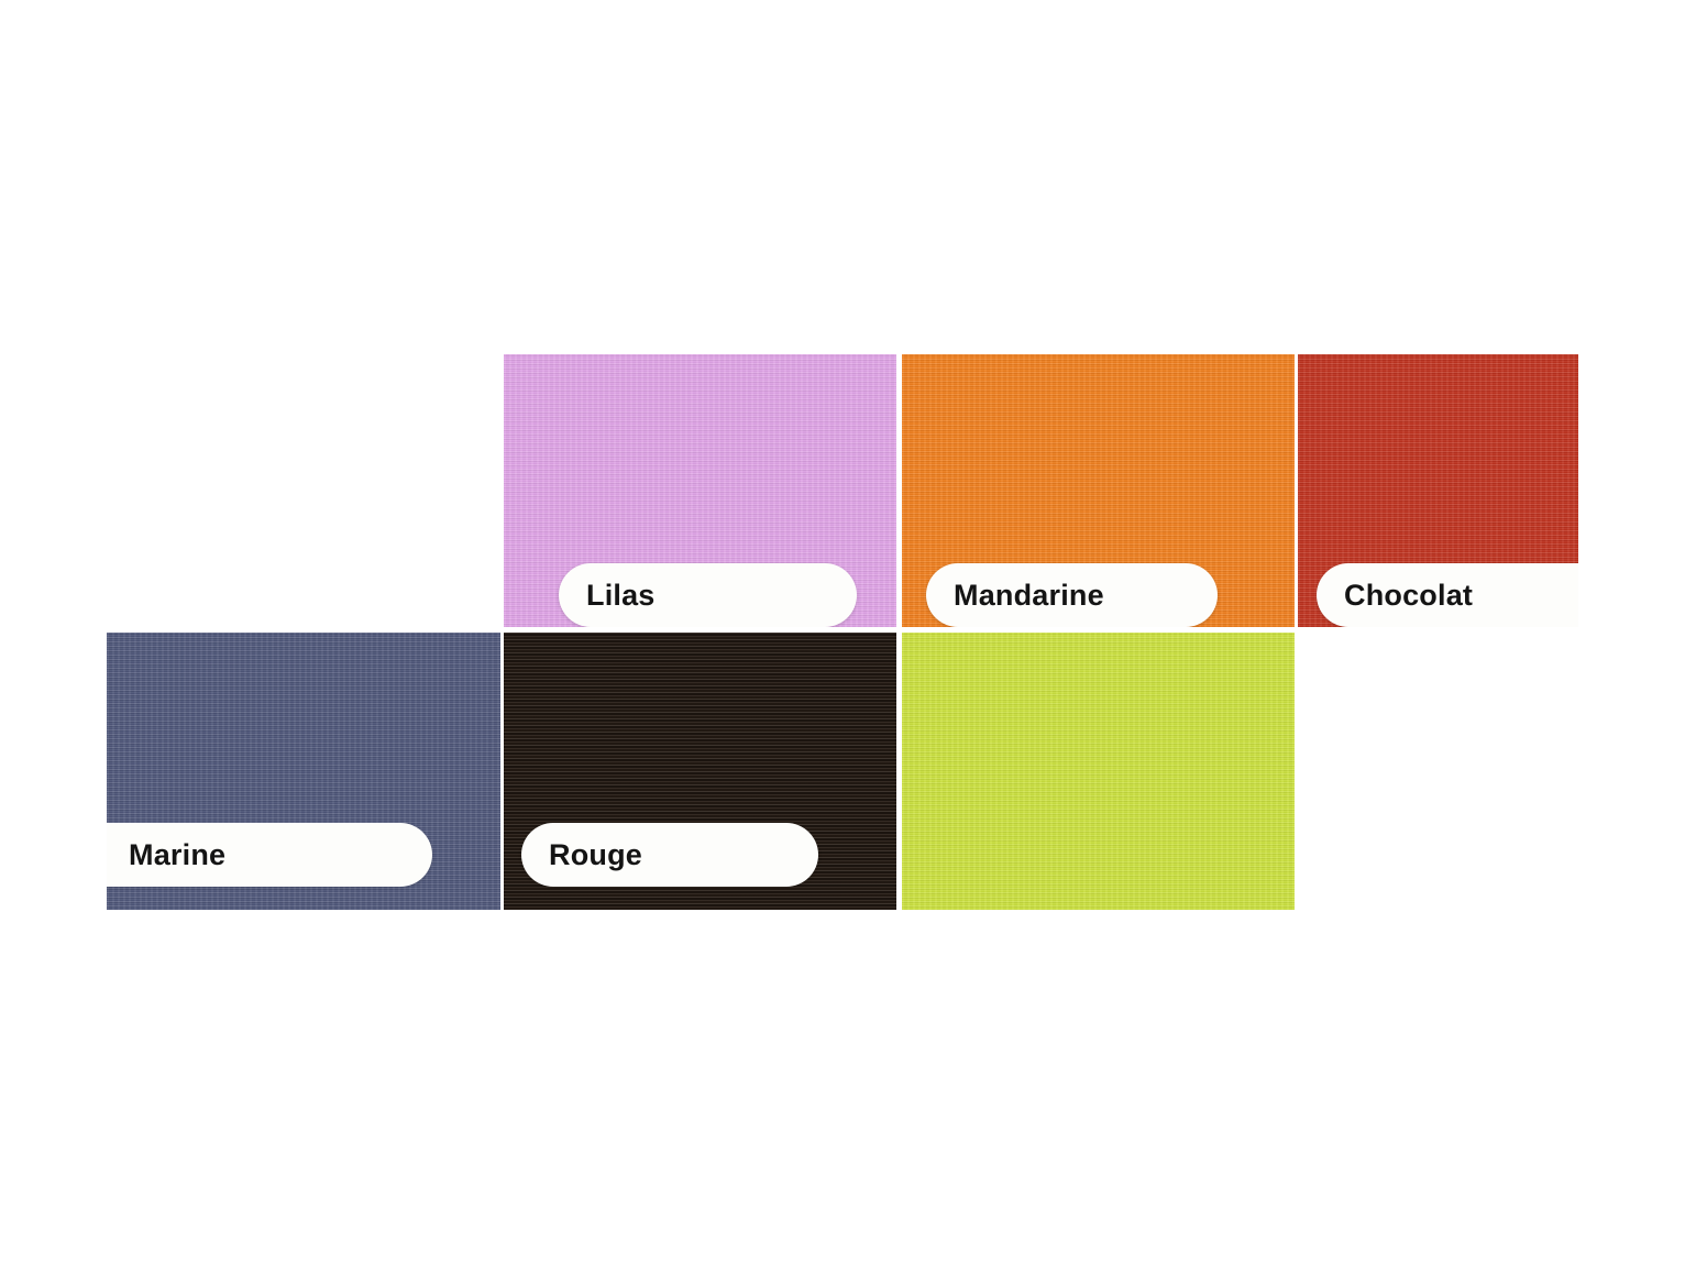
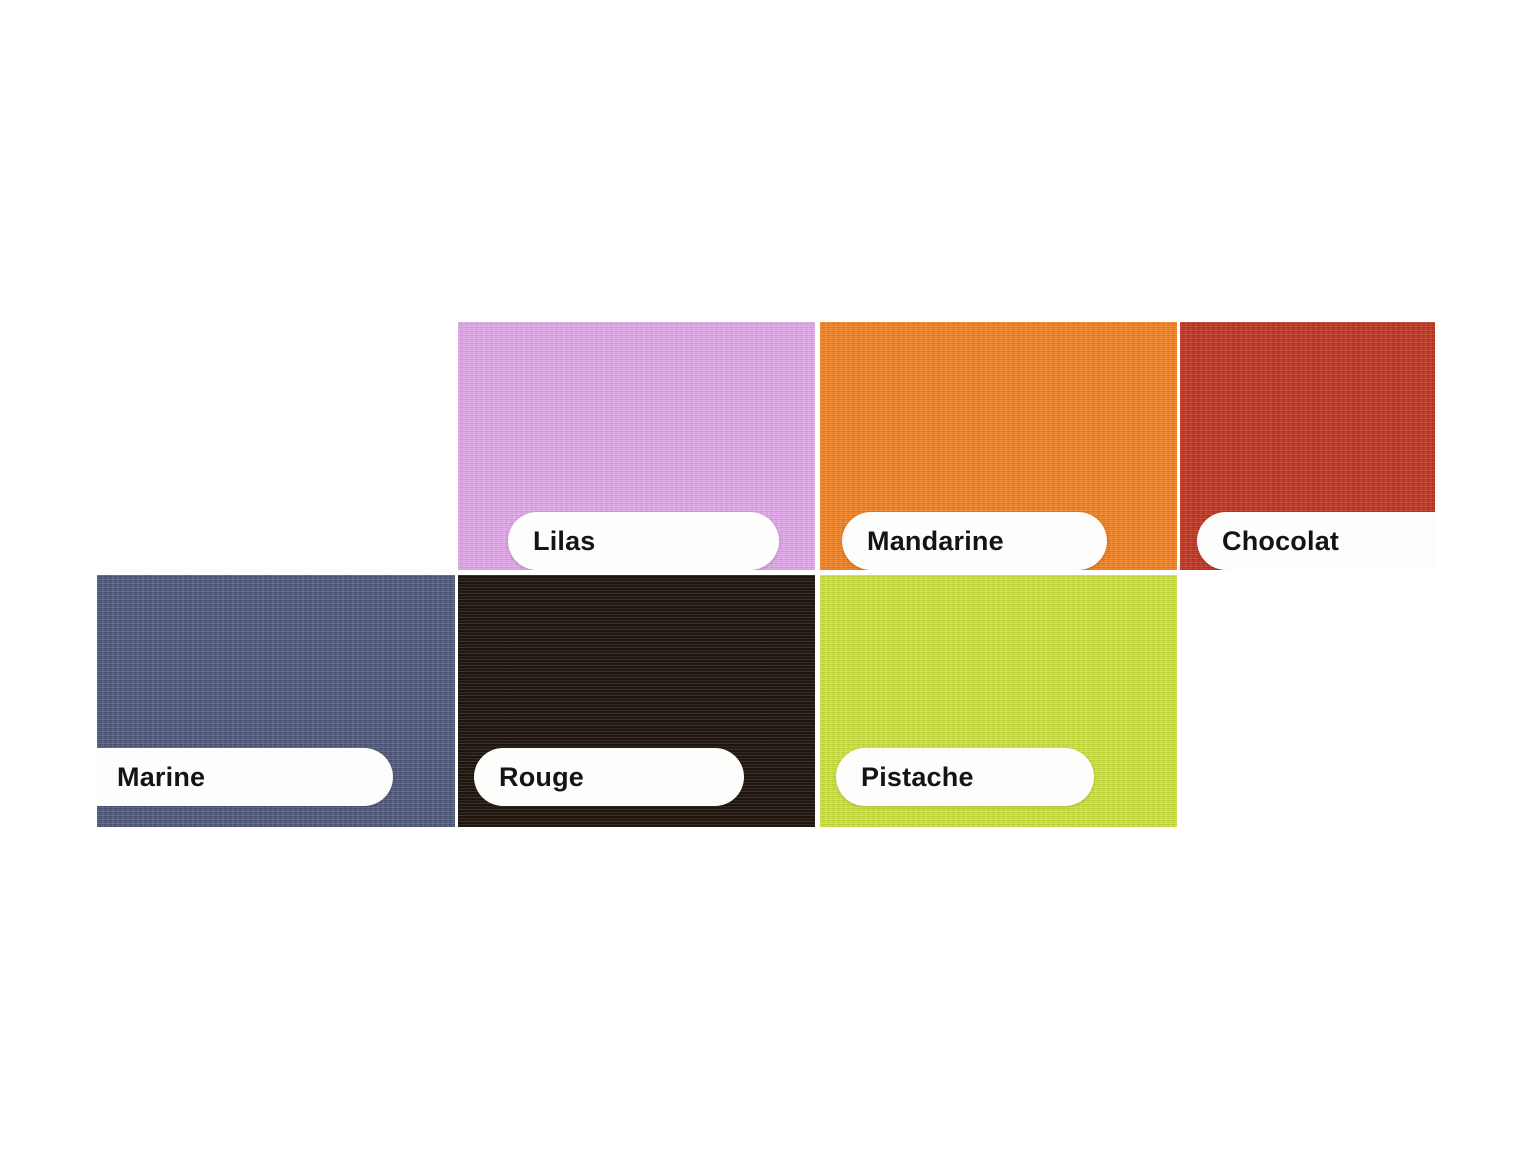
  Lilas
  Mandarine
  Chocolat
  Marine
  Rouge
+ Pistache
